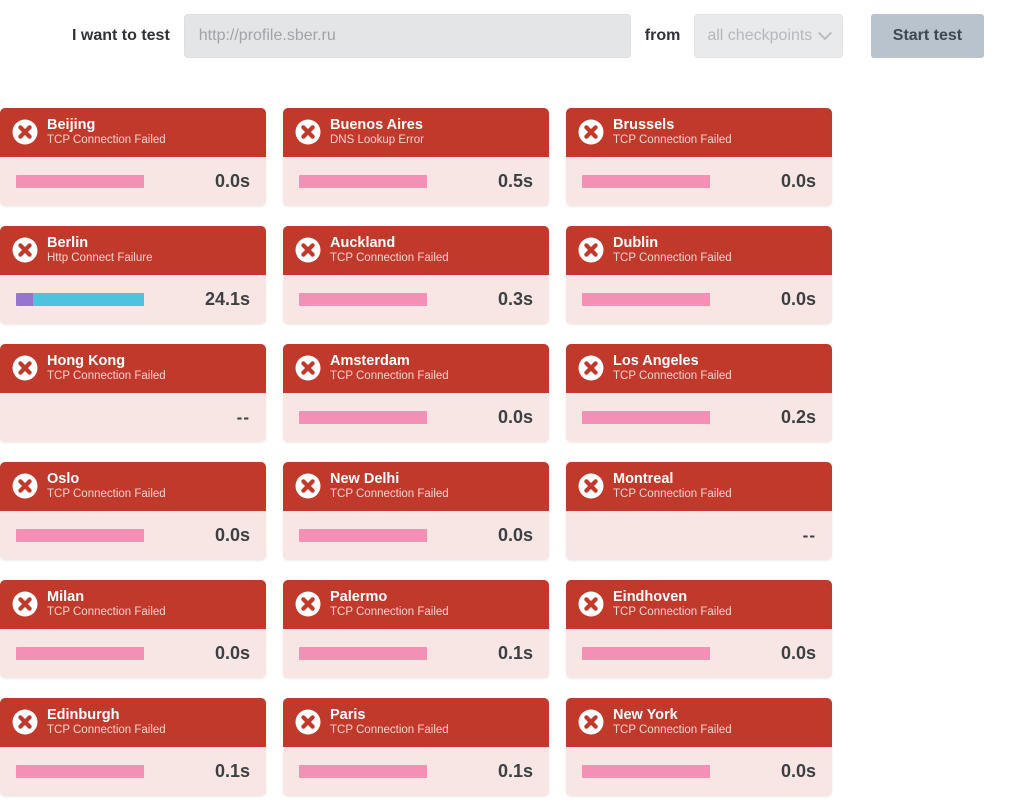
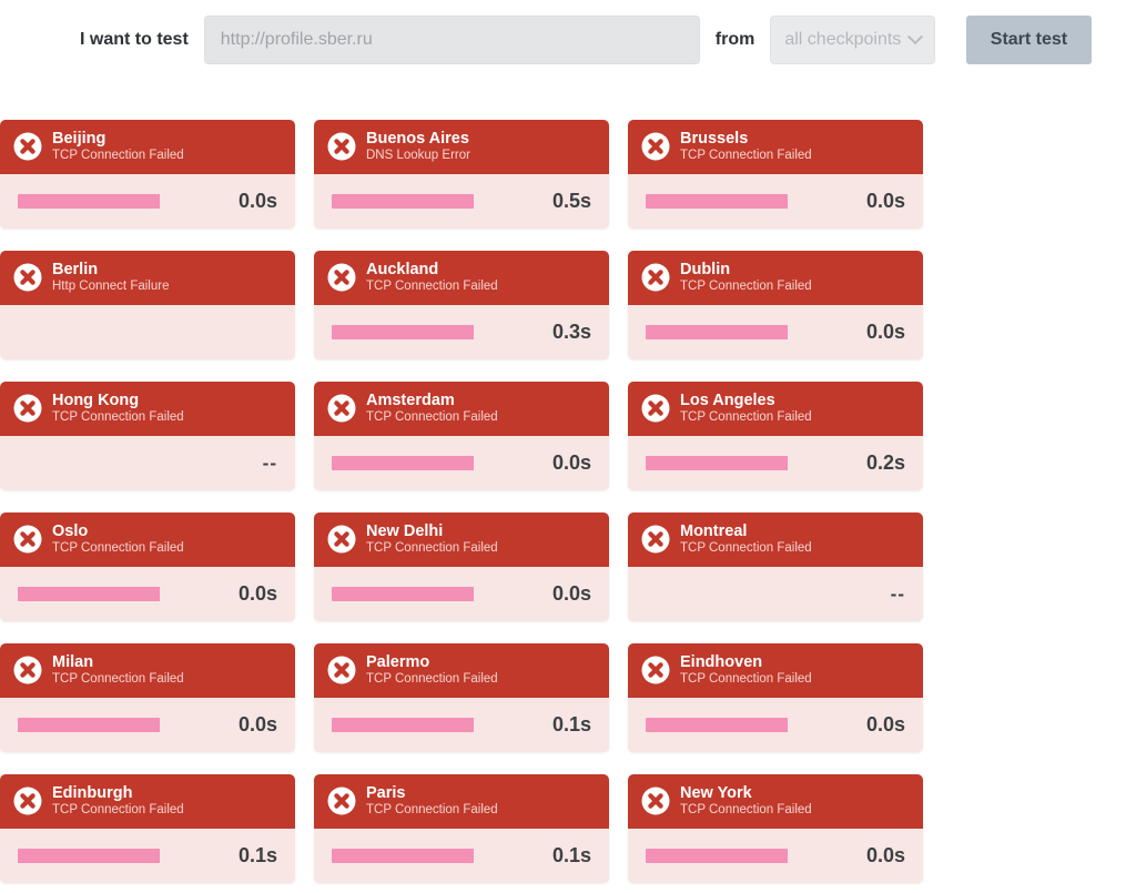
  I want to test
  http://profile.sber.ru
  from
  all checkpoints
  Start test
  Beijing
  TCP Connection Failed
  0.0s
  Buenos Aires
  DNS Lookup Error
  0.5s
  Brussels
  TCP Connection Failed
  0.0s
  Berlin
  Http Connect Failure
- 24.1s
  Auckland
  TCP Connection Failed
  0.3s
  Dublin
  TCP Connection Failed
  0.0s
  Hong Kong
  TCP Connection Failed
  --
  Amsterdam
  TCP Connection Failed
  0.0s
  Los Angeles
  TCP Connection Failed
  0.2s
  Oslo
  TCP Connection Failed
  0.0s
  New Delhi
  TCP Connection Failed
  0.0s
  Montreal
  TCP Connection Failed
  --
  Milan
  TCP Connection Failed
  0.0s
  Palermo
  TCP Connection Failed
  0.1s
  Eindhoven
  TCP Connection Failed
  0.0s
  Edinburgh
  TCP Connection Failed
  0.1s
  Paris
  TCP Connection Failed
  0.1s
  New York
  TCP Connection Failed
  0.0s
